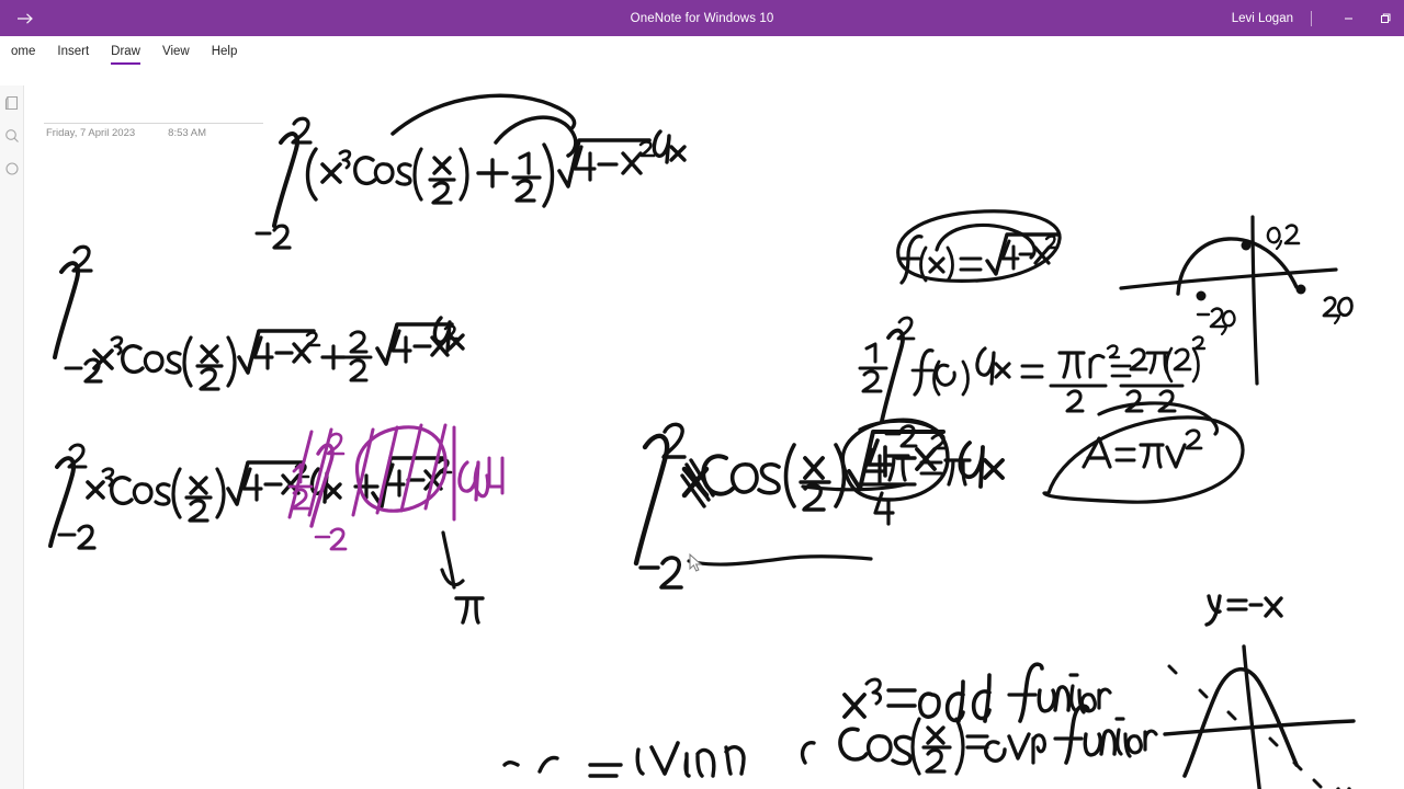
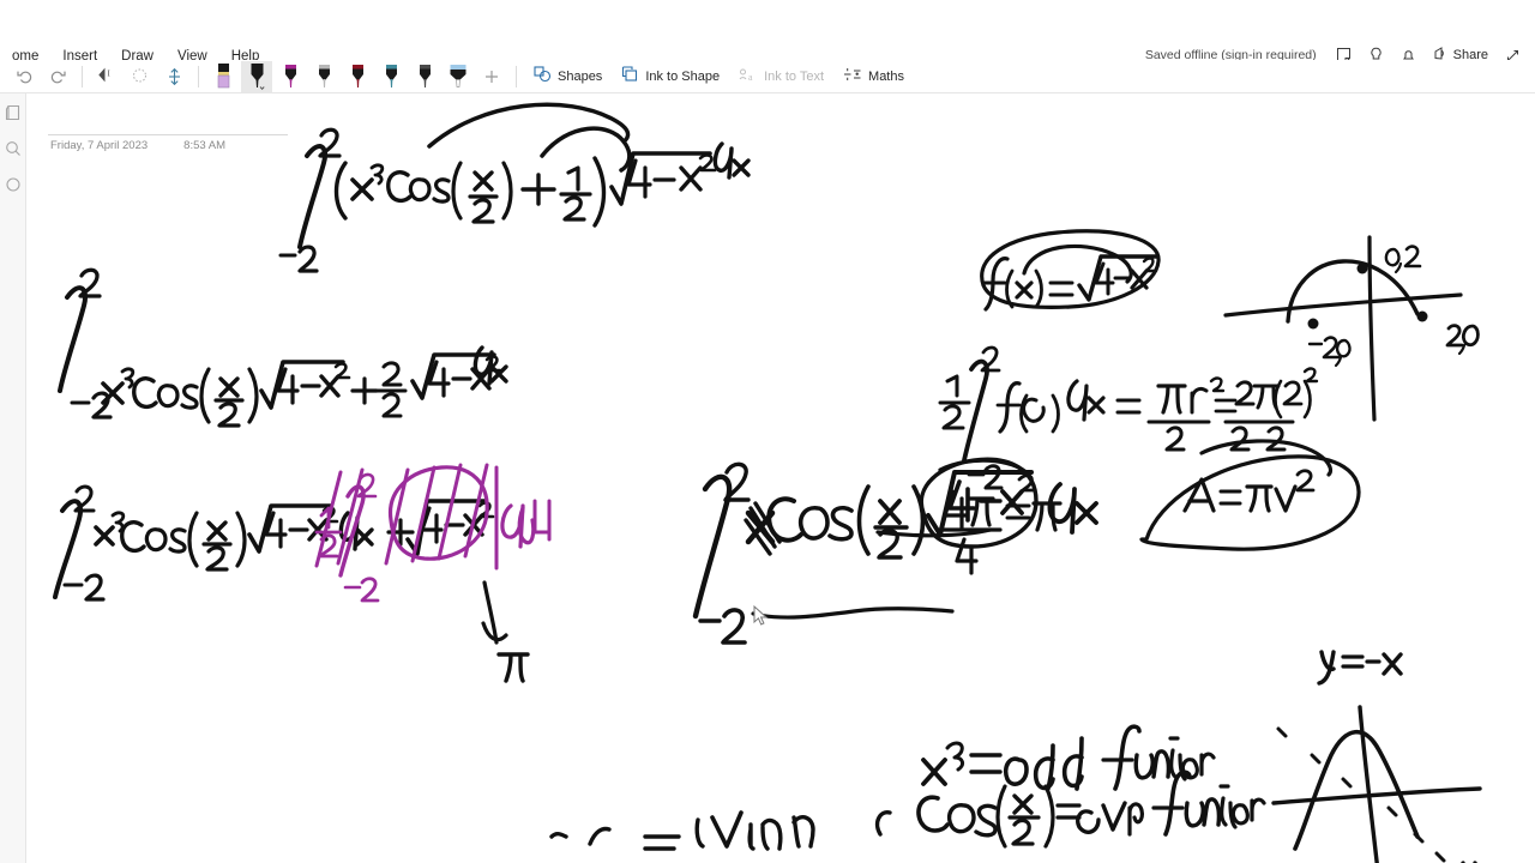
- OneNote for Windows 10
- Levi Logan
  ome
  Insert
  Draw
  View
  Help
+ Saved offline (sign-in required)
+ Share
+ I
+ Shapes
+ Ink to Shape
+ a
+ Ink to Text
+ Maths
  Friday, 7 April 2023
  8:53 AM
